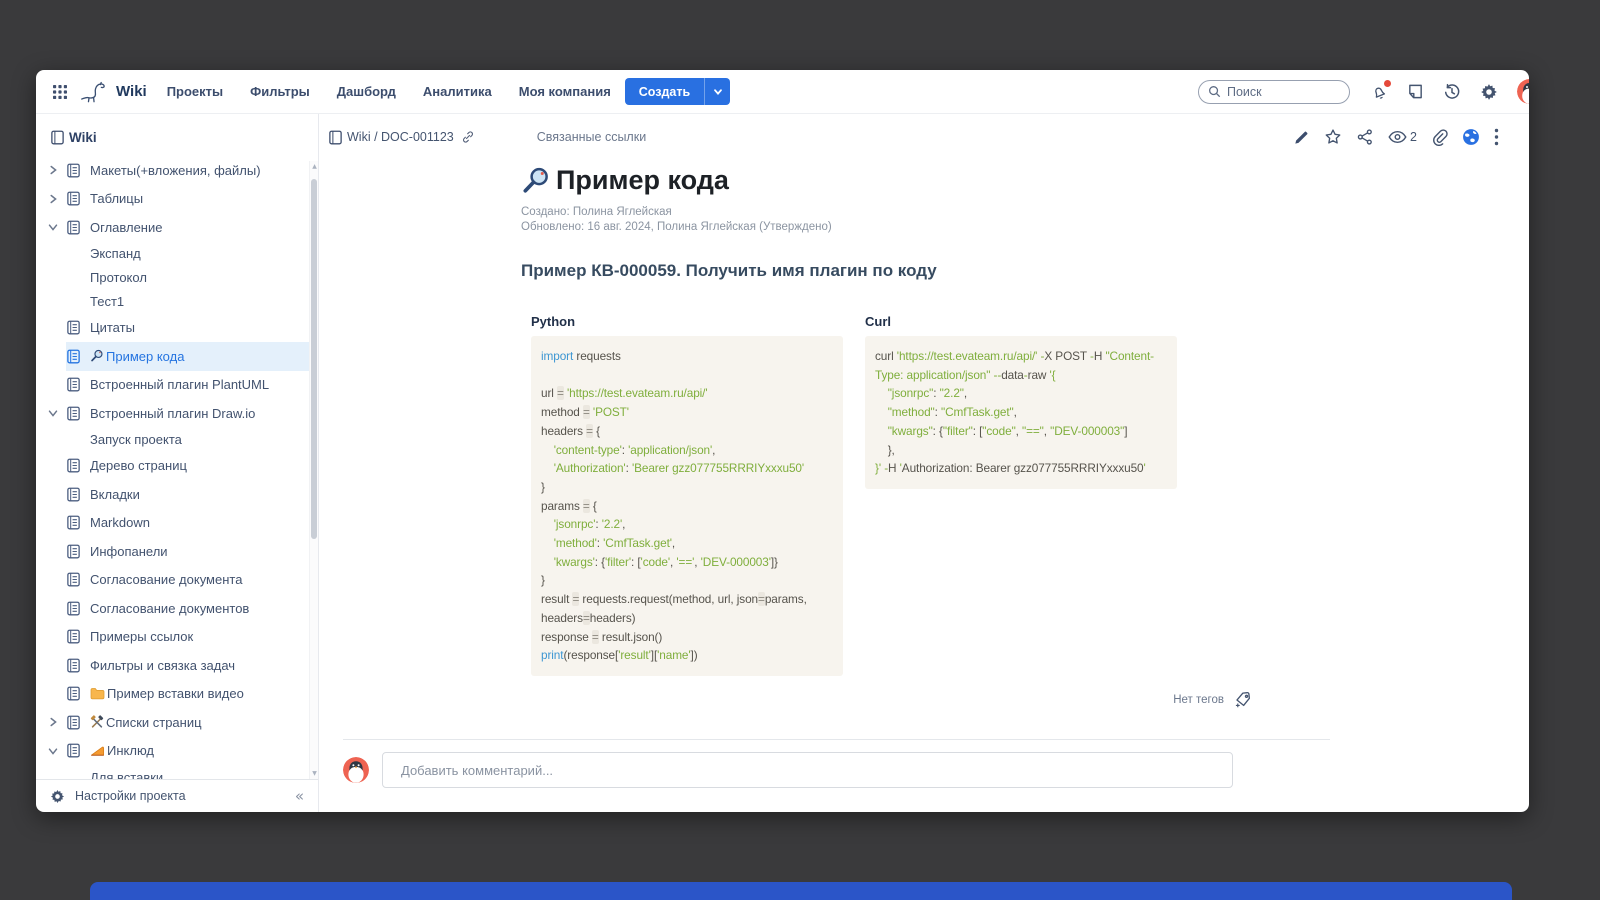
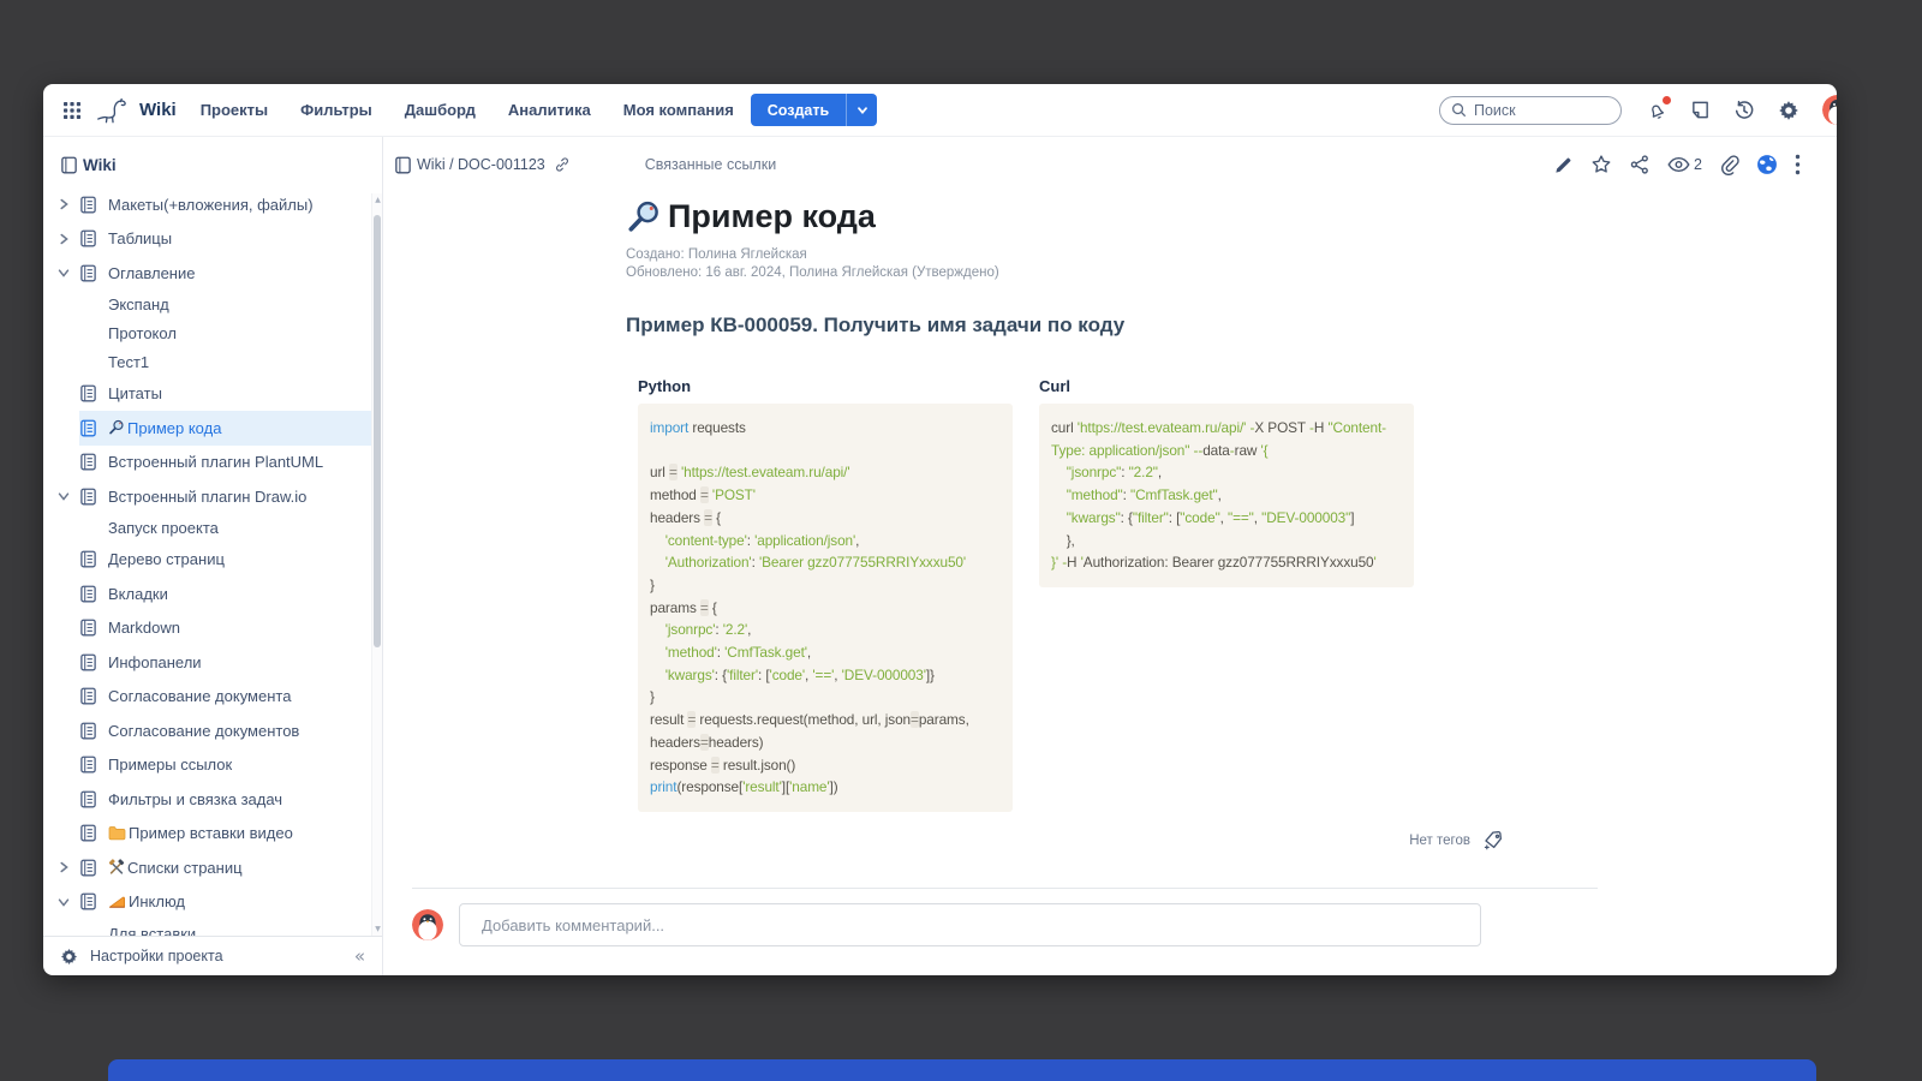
  Wiki
  Проекты
  Фильтры
  Дашборд
  Аналитика
  Моя компания
  Создать
  Поиск
  Wiki
  Макеты(+вложения, файлы)
  Таблицы
  Оглавление
  Экспанд
  Протокол
  Тест1
  Цитаты
  Пример кода
  Встроенный плагин PlantUML
  Встроенный плагин Draw.io
  Запуск проекта
  Дерево страниц
  Вкладки
  Markdown
  Инфопанели
  Согласование документа
  Согласование документов
  Примеры ссылок
  Фильтры и связка задач
  Пример вставки видео
  Списки страниц
  Инклюд
  Для вставки
  Настройки проекта
  «
  Wiki / DOC-001123
  Связанные ссылки
  2
  Пример кода
  Создано: Полина Яглейская
  Обновлено: 16 авг. 2024, Полина Яглейская (Утверждено)
- Пример КВ-000059. Получить имя плагин по коду
+ Пример КВ-000059. Получить имя задачи по коду
  Python
  import requests
  url = 'https://test.evateam.ru/api/'
  method = 'POST'
  headers = {
  'content-type': 'application/json',
  'Authorization': 'Bearer gzz077755RRRIYxxxu50'
  }
  params = {
  'jsonrpc': '2.2',
  'method': 'CmfTask.get',
  'kwargs': {'filter': ['code', '==', 'DEV-000003']}
  }
  result = requests.request(method, url, json=params,
  headers=headers)
  response = result.json()
  print(response['result']['name'])
  Curl
  curl 'https://test.evateam.ru/api/' -X POST -H "Content-
  Type: application/json" --data-raw '{
  "jsonrpc": "2.2",
  "method": "CmfTask.get",
  "kwargs": {"filter": ["code", "==", "DEV-000003"]
  },
  }' -H 'Authorization: Bearer gzz077755RRRIYxxxu50'
  Нет тегов
  Добавить комментарий...
